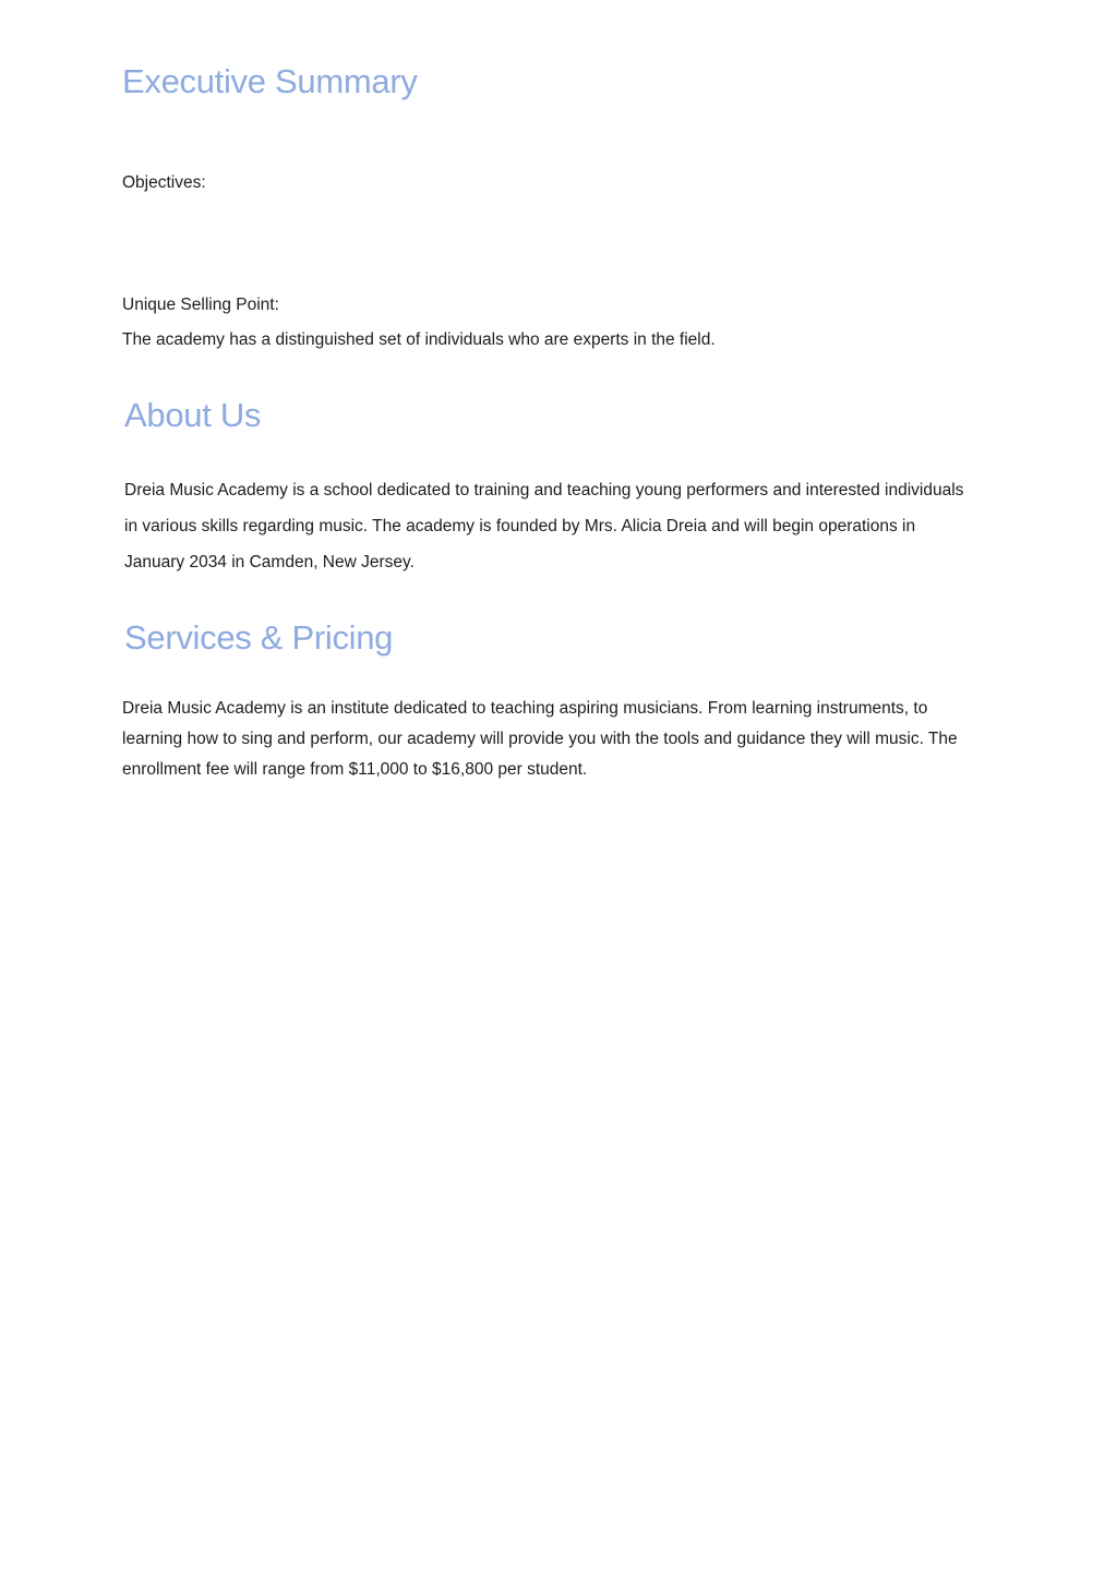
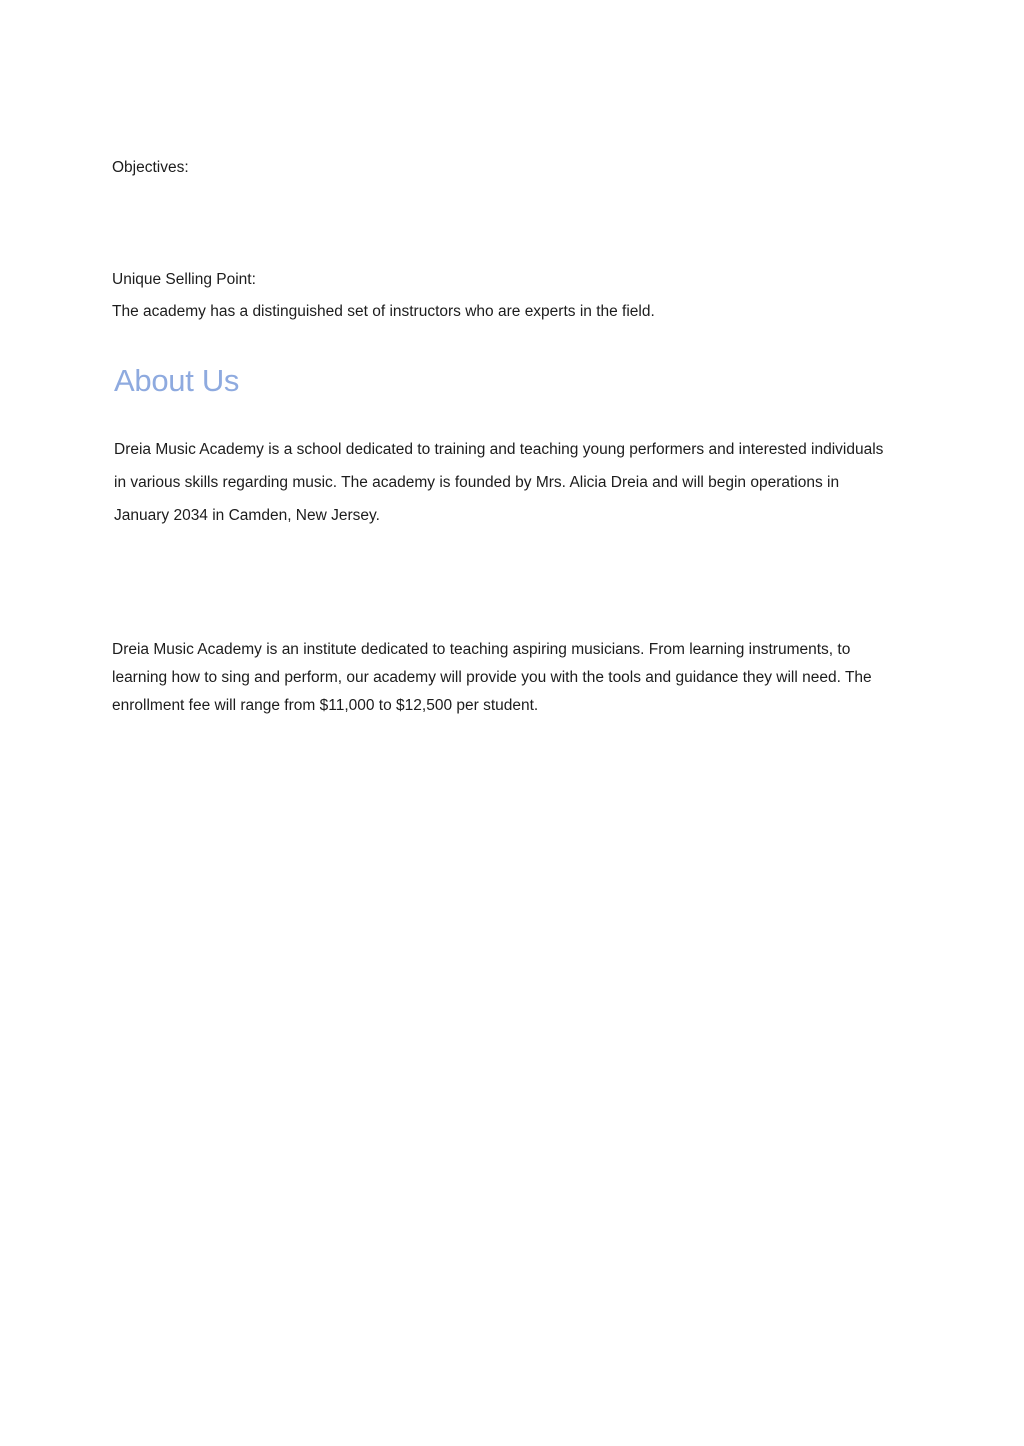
- Executive Summary
  Objectives:
  Unique Selling Point:
- The academy has a distinguished set of individuals who are experts in the field.
+ The academy has a distinguished set of instructors who are experts in the field.
  About Us
  Dreia Music Academy is a school dedicated to training and teaching young performers and interested individuals
  in various skills regarding music. The academy is founded by Mrs. Alicia Dreia and will begin operations in
  January 2034 in Camden, New Jersey.
- Services & Pricing
  Dreia Music Academy is an institute dedicated to teaching aspiring musicians. From learning instruments, to
- learning how to sing and perform, our academy will provide you with the tools and guidance they will music. The
+ learning how to sing and perform, our academy will provide you with the tools and guidance they will need. The
- enrollment fee will range from $11,000 to $16,800 per student.
+ enrollment fee will range from $11,000 to $12,500 per student.
